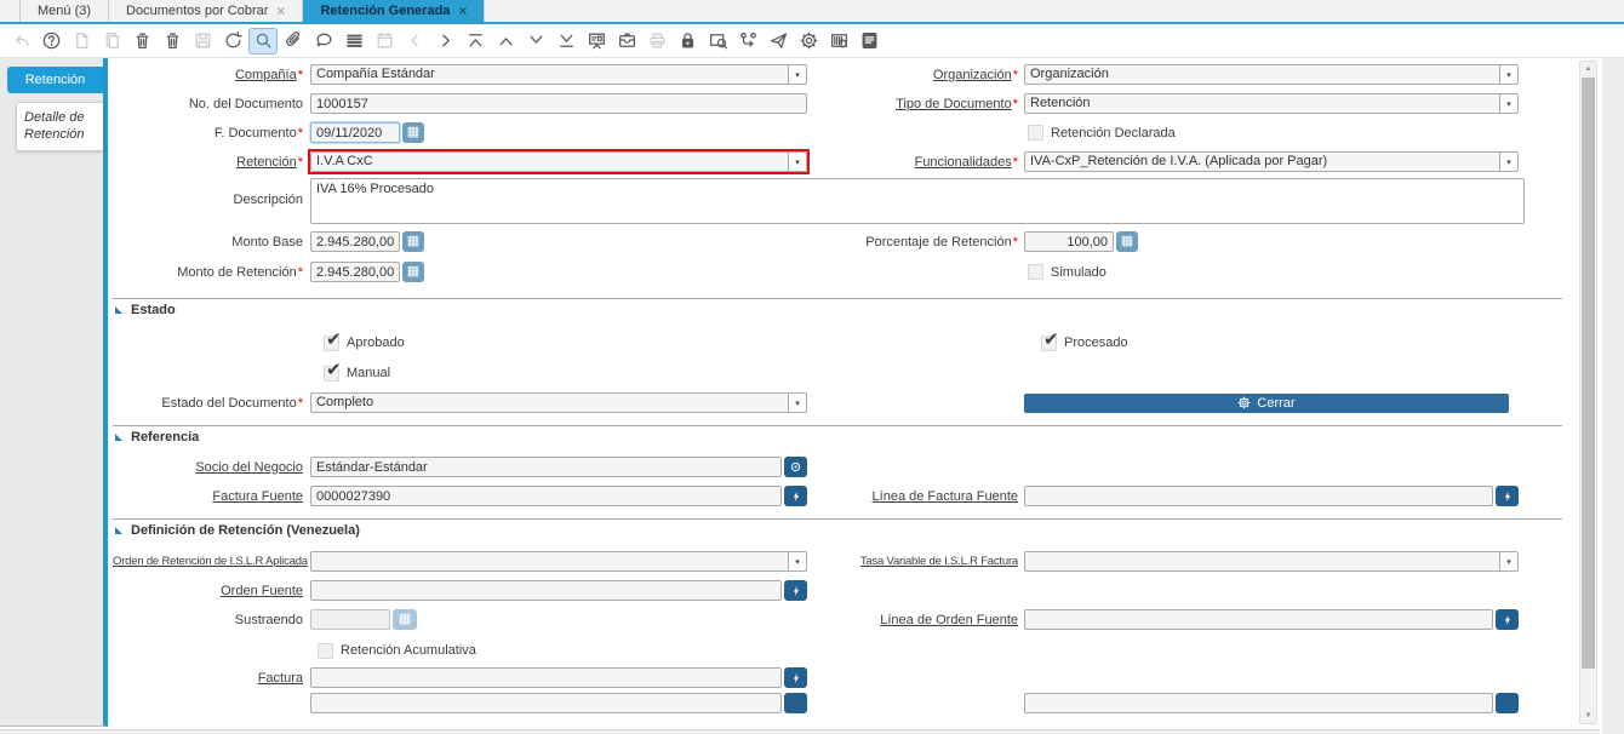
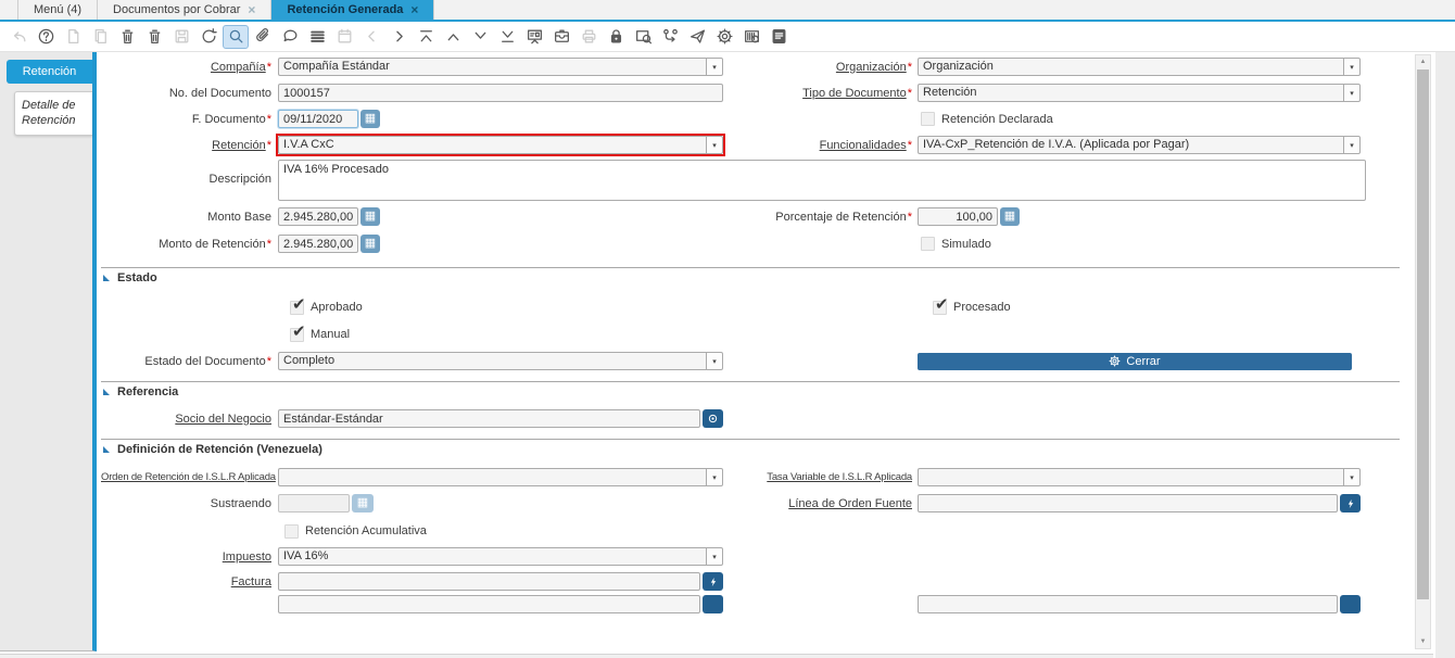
- Menú (3)
+ Menú (4)
  Documentos por Cobrar
  ×
  Retención Generada
  ×
  Retención
  Detalle de Retención
  Compañía*
  Compañía Estándar
  Organización*
  Organización
  No. del Documento
  1000157
  Tipo de Documento*
  Retención
  F. Documento*
  09/11/2020
  ▦
  Retención Declarada
  Retención*
  I.V.A CxC
  Funcionalidades*
  IVA-CxP_Retención de I.V.A. (Aplicada por Pagar)
  Descripción
  IVA 16% Procesado
  Monto Base
  2.945.280,00
  ▦
  Porcentaje de Retención*
  100,00
  ▦
  Monto de Retención*
  2.945.280,00
  ▦
  Simulado
  Estado
  ✔
  Aprobado
  ✔
  Procesado
  ✔
  Manual
  Estado del Documento*
  Completo
  Cerrar
  Referencia
  Socio del Negocio
  Estándar-Estándar
- Factura Fuente
- 0000027390
- Línea de Factura Fuente
  Definición de Retención (Venezuela)
  Orden de Retención de I.S.L.R Aplicada
- Tasa Variable de I.S.L.R Factura
+ Tasa Variable de I.S.L.R Aplicada
- Orden Fuente
  Sustraendo
  ▦
  Línea de Orden Fuente
  Retención Acumulativa
+ Impuesto
+ IVA 16%
  Factura
